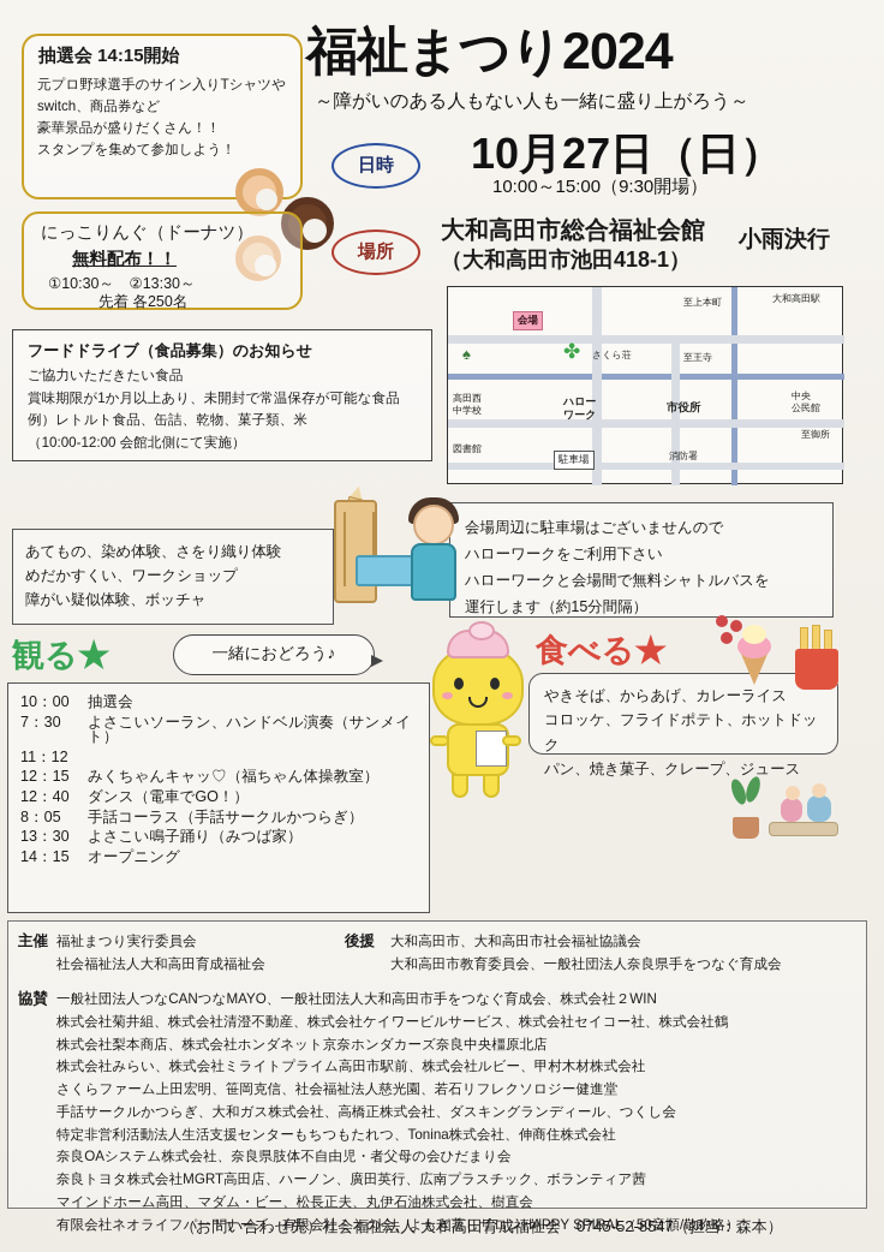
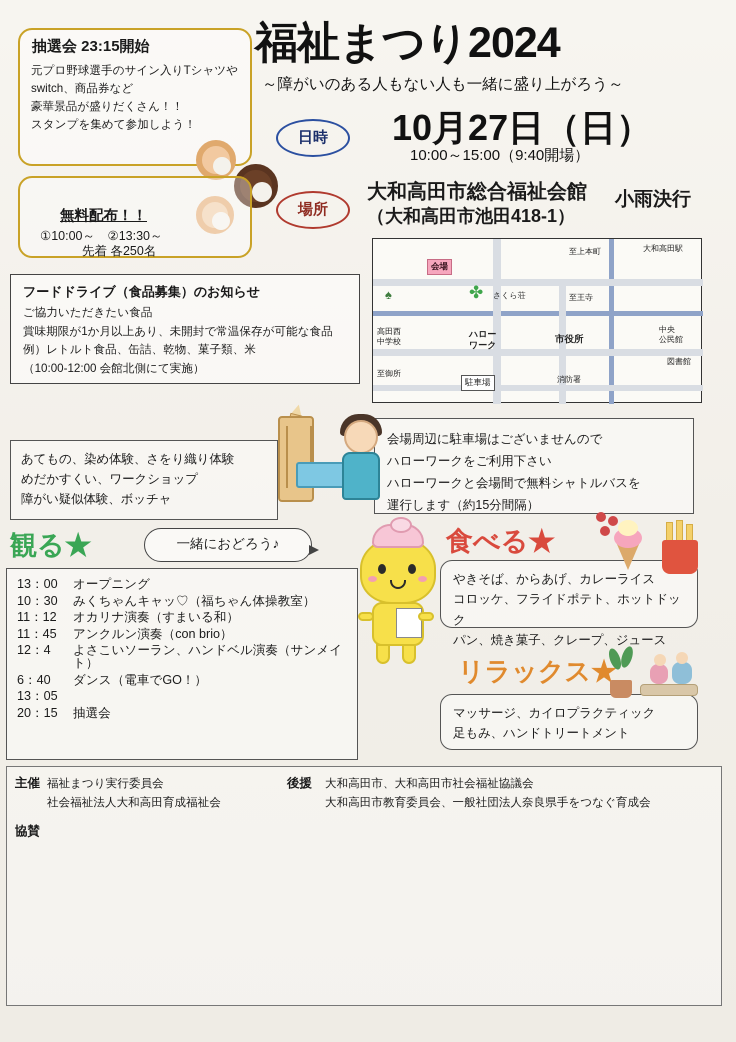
  福祉まつり2024
  ～障がいのある人もない人も一緒に盛り上がろう～
  日時
  10月27日（日）
- 10:00～15:00（9:30開場）
+ 10:00～15:00（9:40開場）
  場所
  大和高田市総合福祉会館
  （大和高田市池田418-1）
  小雨決行
- 抽選会 14:15開始
+ 抽選会 23:15開始
  元プロ野球選手のサイン入りTシャツや
  switch、商品券など
  豪華景品が盛りだくさん！！
  スタンプを集めて参加しよう！
- にっこりんぐ（ドーナツ）
  無料配布！！
- ①10:30～ ②13:30～
+ ①10:00～ ②13:30～
  先着 各250名
  フードドライブ（食品募集）のお知らせ
  ご協力いただきたい食品
  賞味期限が1か月以上あり、未開封で常温保存が可能な食品
  例）レトルト食品、缶詰、乾物、菓子類、米
  （10:00-12:00 会館北側にて実施）
  会場
  ✤
  ♠
  大和高田駅
  至上本町
  至王寺
  さくら荘
  高田西
  中学校
- 図書館
+ 至御所
  ハロー
  ワーク
  市役所
  中央
  公民館
- 至御所
+ 図書館
  駐車場
  消防署
  会場周辺に駐車場はございませんので
  ハローワークをご利用下さい
  ハローワークと会場間で無料シャトルバスを
  運行します（約15分間隔）
  あてもの、染め体験、さをり織り体験
  めだかすくい、ワークショップ
  障がい疑似体験、ボッチャ
  観る★
  一緒におどろう♪
- 10：00
+ 13：00
- 抽選会
+ オープニング
- 7：30
+ 10：30
- よさこいソーラン、ハンドベル演奏（サンメイト）
+ みくちゃんキャッ♡（福ちゃん体操教室）
  11：12
+ オカリナ演奏（すまいる和）
+ 11：45
+ アンクルン演奏（con brio）
- 12：15
+ 12：4
- みくちゃんキャッ♡（福ちゃん体操教室）
+ よさこいソーラン、ハンドベル演奏（サンメイト）
- 12：40
+ 6：40
  ダンス（電車でGO！）
- 8：05
+ 13：05
- 手話コーラス（手話サークルかつらぎ）
- 13：30
- よさこい鳴子踊り（みつば家）
- 14：15
+ 20：15
- オープニング
+ 抽選会
  食べる★
  やきそば、からあげ、カレーライス
  コロッケ、フライドポテト、ホットドック
  パン、焼き菓子、クレープ、ジュース
+ リラックス★
+ マッサージ、カイロプラクティック
+ 足もみ、ハンドトリートメント
  主催
  福祉まつり実行委員会
  社会福祉法人大和高田育成福祉会
  後援
  大和高田市、大和高田市社会福祉協議会
  大和高田市教育委員会、一般社団法人奈良県手をつなぐ育成会
  協賛
- 一般社団法人つなCANつなMAYO、一般社団法人大和高田市手をつなぐ育成会、株式会社２WIN
- 株式会社菊井組、株式会社清澄不動産、株式会社ケイワービルサービス、株式会社セイコー社、株式会社鶴
- 株式会社梨本商店、株式会社ホンダネット京奈ホンダカーズ奈良中央橿原北店
- 株式会社みらい、株式会社ミライトプライム高田市駅前、株式会社ルビー、甲村木材株式会社
- さくらファーム上田宏明、笹岡克信、社会福祉法人慈光園、若石リフレクソロジー健進堂
- 手話サークルかつらぎ、大和ガス株式会社、高橋正株式会社、ダスキングランディール、つくし会
- 特定非営利活動法人生活支援センターもちつもたれつ、Tonina株式会社、伸商住株式会社
- 奈良OAシステム株式会社、奈良県肢体不自由児・者父母の会ひだまり会
- 奈良トヨタ株式会社MGRT高田店、ハーノン、廣田英行、広南プラスチック、ボランティア茜
- マインドホーム高田、マダム・ビー、松長正夫、丸伊石油株式会社、樹直会
- 有限会社ネオライフパートナーズ、有限会社ミオの会、よもぎ蒸しサロンHAPPY SPIRAL（50音順/敬称略）
- （お問い合わせ先）社会福祉法人 大和高田育成福祉会 0745-52-8547（担当：森本）
